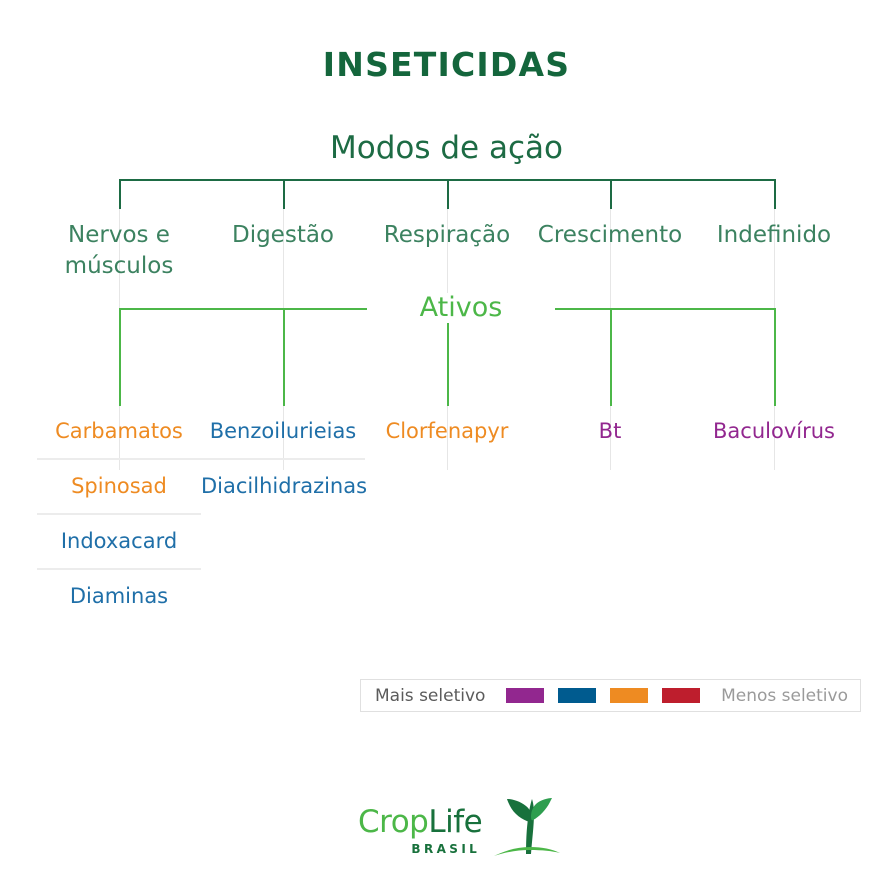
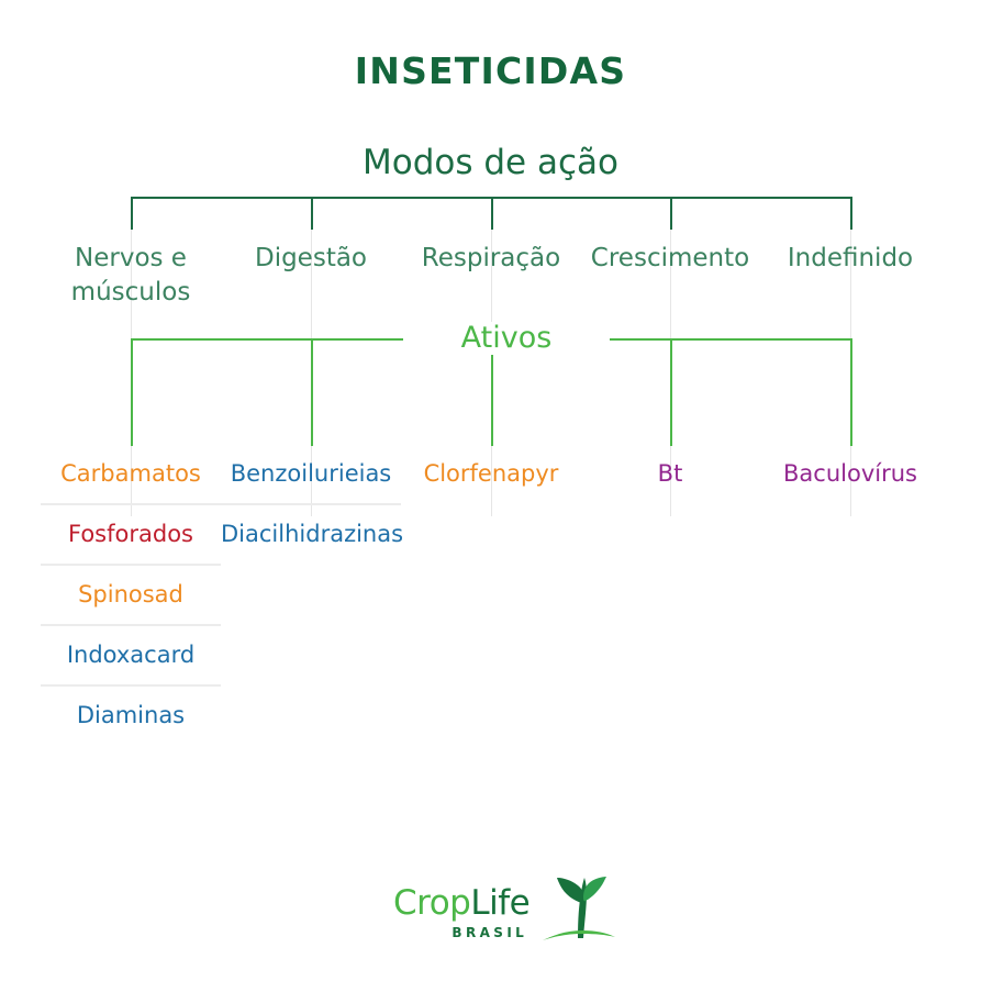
  INSETICIDAS
  Modos de ação
  Nervos e músculos
  Digestão
  Respiração
  Crescimento
  Indefinido
  Ativos
  Carbamatos
+ Fosforados
  Spinosad
  Indoxacard
  Diaminas
  Benzoilurieias
  Diacilhidrazinas
  Clorfenapyr
  Bt
  Baculovírus
- Mais seletivo
- Menos seletivo
  CropLife
  BRASIL
